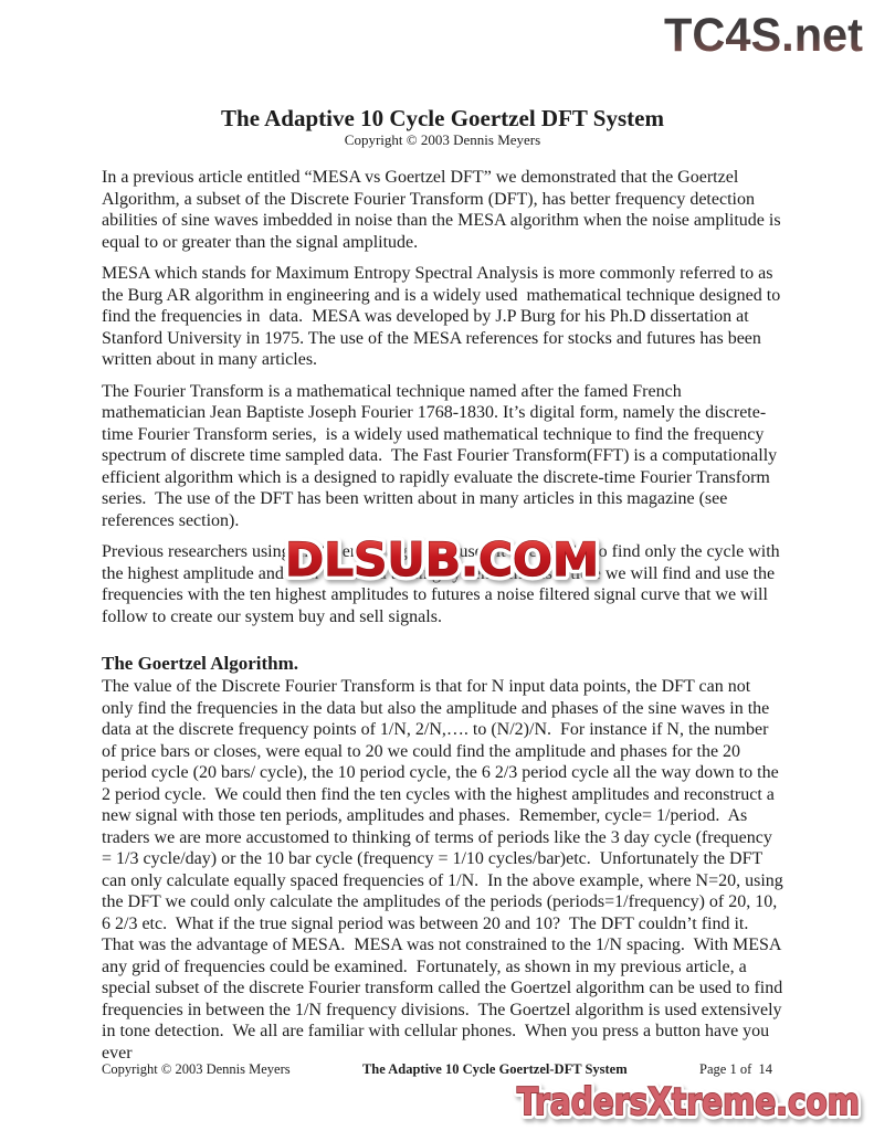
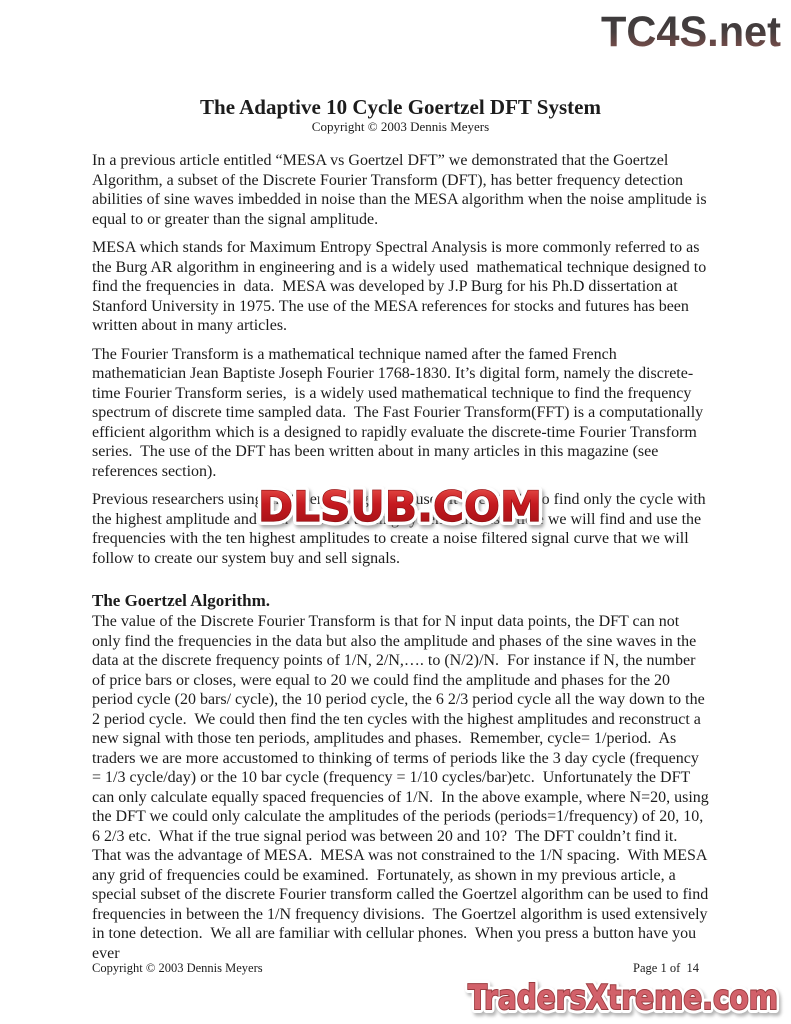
  TC4S.net
  The Adaptive 10 Cycle Goertzel DFT System
  Copyright © 2003 Dennis Meyers
  In a previous article entitled “MESA vs Goertzel DFT” we demonstrated that the Goertzel Algorithm, a subset of the Discrete Fourier Transform (DFT), has better frequency detection abilities of sine waves imbedded in noise than the MESA algorithm when the noise amplitude is equal to or greater than the signal amplitude.
  MESA which stands for Maximum Entropy Spectral Analysis is more commonly referred to as the Burg AR algorithm in engineering and is a widely used mathematical technique designed to find the frequencies in data. MESA was developed by J.P Burg for his Ph.D dissertation at Stanford University in 1975. The use of the MESA references for stocks and futures has been written about in many articles.
  The Fourier Transform is a mathematical technique named after the famed French mathematician Jean Baptiste Joseph Fourier 1768-1830. It’s digital form, namely the discrete-time Fourier Transform series, is a widely used mathematical technique to find the frequency spectrum of discrete time sampled data. The Fast Fourier Transform(FFT) is a computationally efficient algorithm which is a designed to rapidly evaluate the discrete-time Fourier Transform series. The use of the DFT has been written about in many articles in this magazine (see references section).
- Previous researchers using the Goertzel algorithm used it like MESA to find only the cycle with the highest amplitude and then created a trading system. In this article we will find and use the frequencies with the ten highest amplitudes to futures a noise filtered signal curve that we will follow to create our system buy and sell signals.
+ Previous researchers using the Goertzel algorithm used it like MESA to find only the cycle with the highest amplitude and then created a trading system. In this article we will find and use the frequencies with the ten highest amplitudes to create a noise filtered signal curve that we will follow to create our system buy and sell signals.
  The Goertzel Algorithm.
  The value of the Discrete Fourier Transform is that for N input data points, the DFT can not only find the frequencies in the data but also the amplitude and phases of the sine waves in the data at the discrete frequency points of 1/N, 2/N,…. to (N/2)/N. For instance if N, the number of price bars or closes, were equal to 20 we could find the amplitude and phases for the 20 period cycle (20 bars/ cycle), the 10 period cycle, the 6 2/3 period cycle all the way down to the 2 period cycle. We could then find the ten cycles with the highest amplitudes and reconstruct a new signal with those ten periods, amplitudes and phases. Remember, cycle= 1/period. As traders we are more accustomed to thinking of terms of periods like the 3 day cycle (frequency = 1/3 cycle/day) or the 10 bar cycle (frequency = 1/10 cycles/bar)etc. Unfortunately the DFT can only calculate equally spaced frequencies of 1/N. In the above example, where N=20, using the DFT we could only calculate the amplitudes of the periods (periods=1/frequency) of 20, 10, 6 2/3 etc. What if the true signal period was between 20 and 10? The DFT couldn’t find it. That was the advantage of MESA. MESA was not constrained to the 1/N spacing. With MESA any grid of frequencies could be examined. Fortunately, as shown in my previous article, a special subset of the discrete Fourier transform called the Goertzel algorithm can be used to find frequencies in between the 1/N frequency divisions. The Goertzel algorithm is used extensively in tone detection. We all are familiar with cellular phones. When you press a button have you ever
  DLSUB.COM
  Copyright © 2003 Dennis Meyers
- The Adaptive 10 Cycle Goertzel-DFT System
  Page 1 of 14
  TradersXtreme.com
